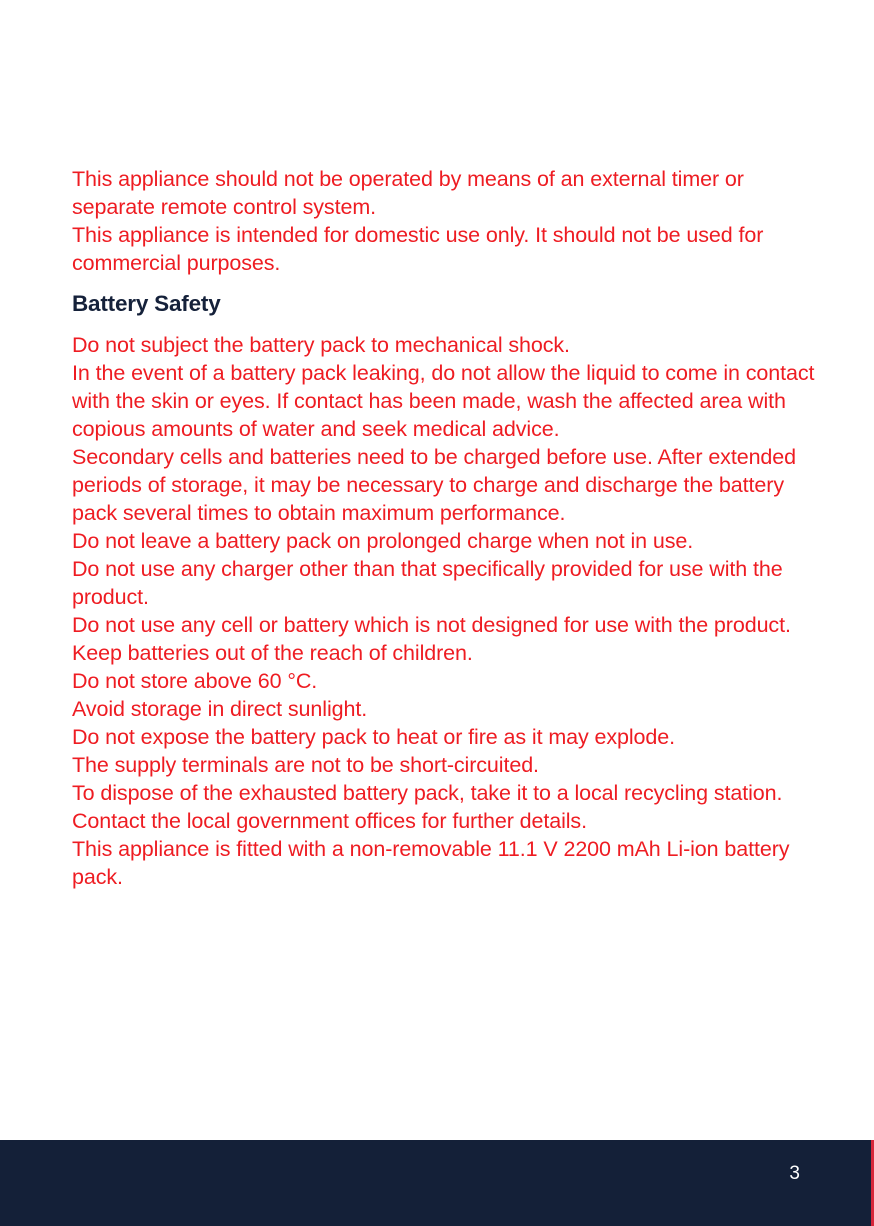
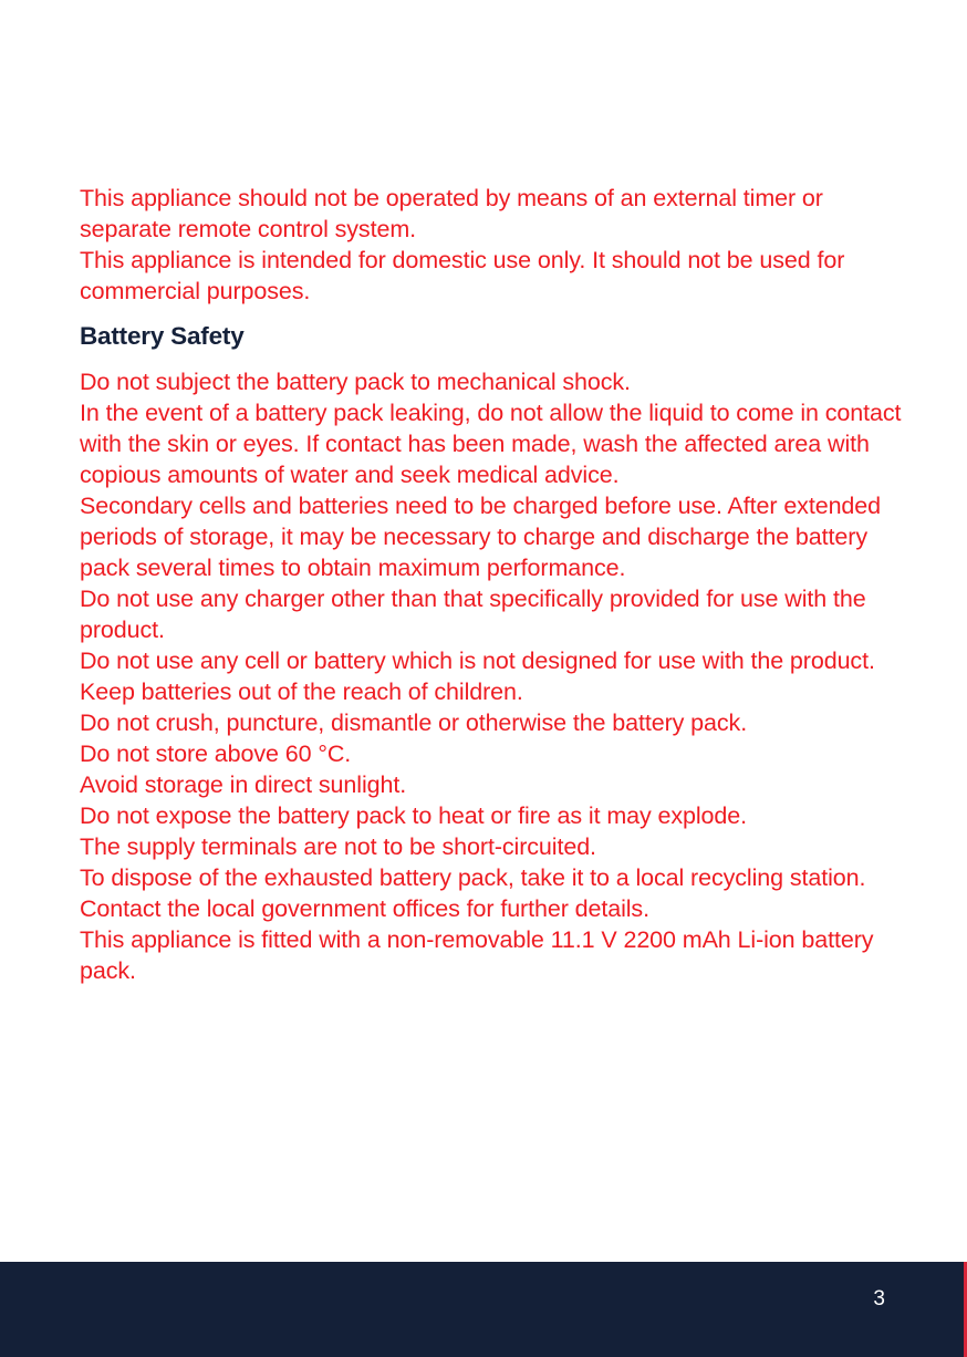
  This appliance should not be operated by means of an external timer or separate remote control system.
  This appliance is intended for domestic use only. It should not be used for commercial purposes.
  Battery Safety
  Do not subject the battery pack to mechanical shock.
  In the event of a battery pack leaking, do not allow the liquid to come in contact with the skin or eyes. If contact has been made, wash the affected area with copious amounts of water and seek medical advice.
  Secondary cells and batteries need to be charged before use. After extended periods of storage, it may be necessary to charge and discharge the battery pack several times to obtain maximum performance.
- Do not leave a battery pack on prolonged charge when not in use.
  Do not use any charger other than that specifically provided for use with the product.
  Do not use any cell or battery which is not designed for use with the product.
  Keep batteries out of the reach of children.
+ Do not crush, puncture, dismantle or otherwise the battery pack.
  Do not store above 60 °C.
  Avoid storage in direct sunlight.
  Do not expose the battery pack to heat or fire as it may explode.
  The supply terminals are not to be short-circuited.
  To dispose of the exhausted battery pack, take it to a local recycling station. Contact the local government offices for further details.
  This appliance is fitted with a non-removable 11.1 V 2200 mAh Li-ion battery pack.
  3
